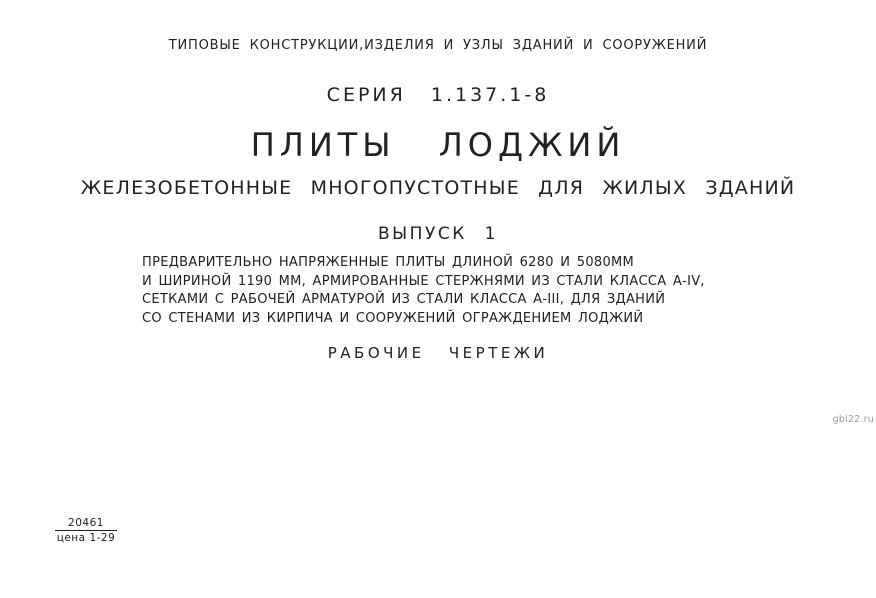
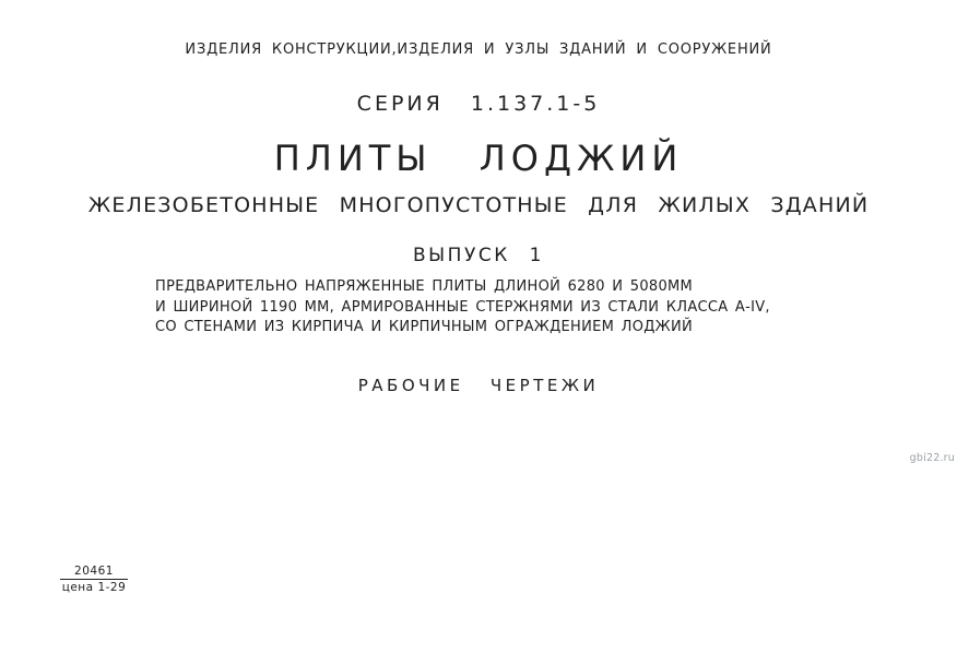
- ТИПОВЫЕ КОНСТРУКЦИИ,ИЗДЕЛИЯ И УЗЛЫ ЗДАНИЙ И СООРУЖЕНИЙ
+ ИЗДЕЛИЯ КОНСТРУКЦИИ,ИЗДЕЛИЯ И УЗЛЫ ЗДАНИЙ И СООРУЖЕНИЙ
- СЕРИЯ 1.137.1-8
+ СЕРИЯ 1.137.1-5
  ПЛИТЫ ЛОДЖИЙ
  ЖЕЛЕЗОБЕТОННЫЕ МНОГОПУСТОТНЫЕ ДЛЯ ЖИЛЫХ ЗДАНИЙ
  ВЫПУСК 1
  ПРЕДВАРИТЕЛЬНО НАПРЯЖЕННЫЕ ПЛИТЫ ДЛИНОЙ 6280 И 5080ММ
  И ШИРИНОЙ 1190 ММ, АРМИРОВАННЫЕ СТЕРЖНЯМИ ИЗ СТАЛИ КЛАССА А-IV,
- СЕТКАМИ С РАБОЧЕЙ АРМАТУРОЙ ИЗ СТАЛИ КЛАССА А-III, ДЛЯ ЗДАНИЙ
- СО СТЕНАМИ ИЗ КИРПИЧА И СООРУЖЕНИЙ ОГРАЖДЕНИЕМ ЛОДЖИЙ
+ СО СТЕНАМИ ИЗ КИРПИЧА И КИРПИЧНЫМ ОГРАЖДЕНИЕМ ЛОДЖИЙ
  РАБОЧИЕ ЧЕРТЕЖИ
  gbi22.ru
  20461
  цена 1-29
